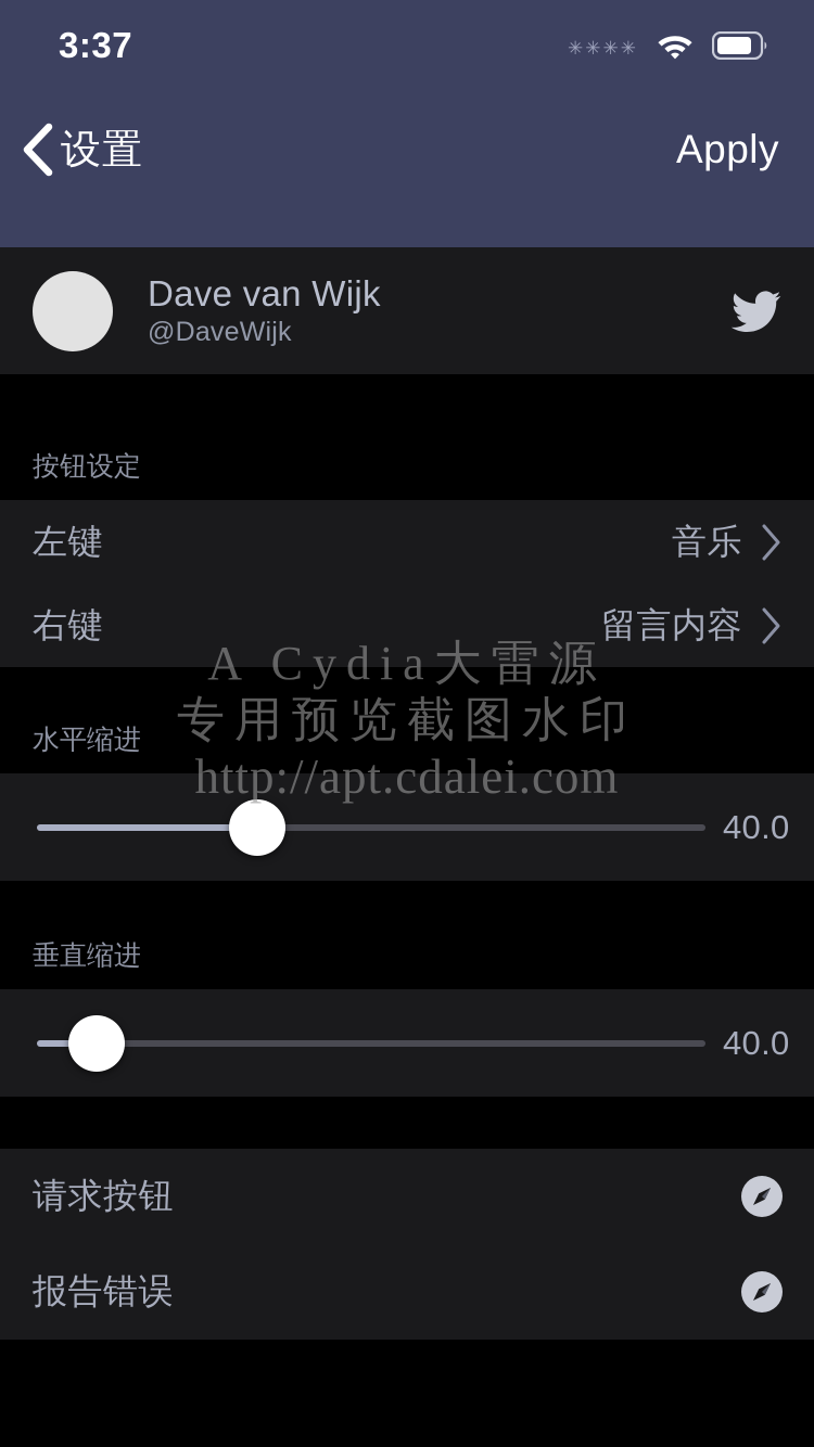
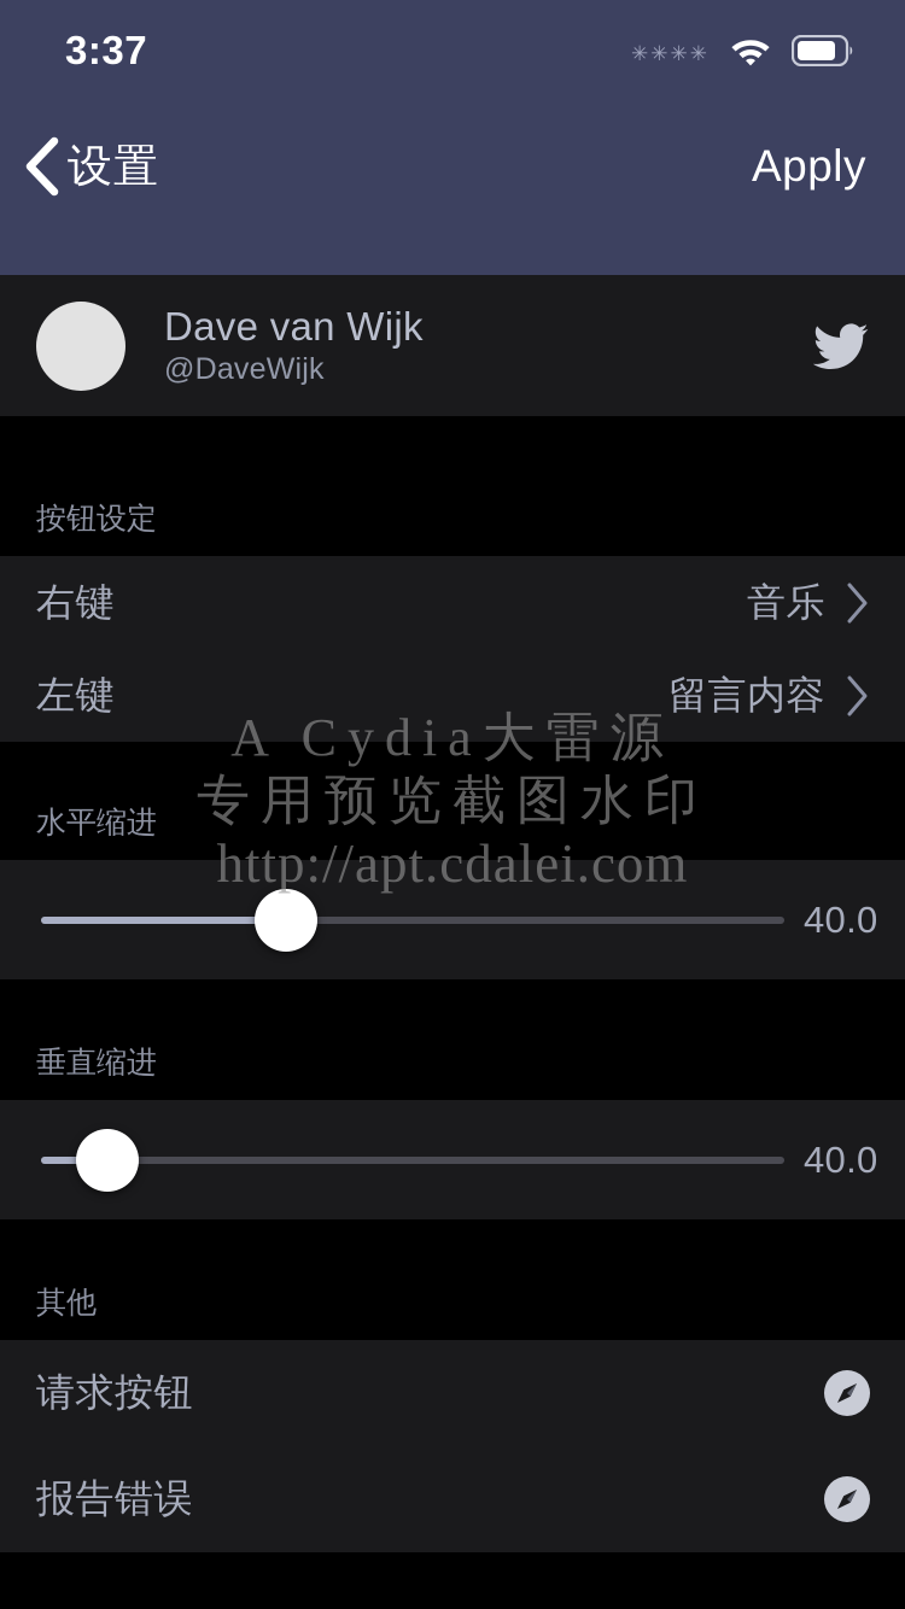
  3:37
  ✳✳✳✳
  设置
  Apply
  Dave van Wijk
  @DaveWijk
  按钮设定
- 左键
+ 右键
  音乐
- 右键
+ 左键
  留言内容
  水平缩进
  40.0
  垂直缩进
  40.0
+ 其他
  请求按钮
  报告错误
  A Cydia大雷源
  专用预览截图水印
  http://apt.cdalei.com
